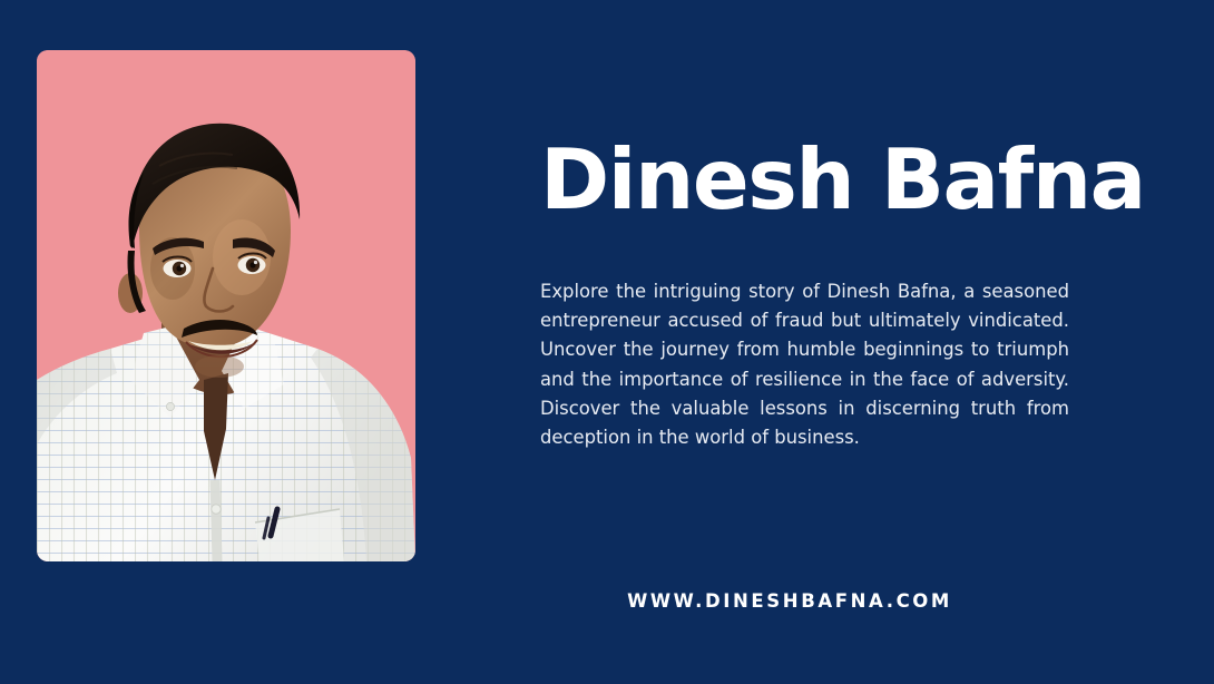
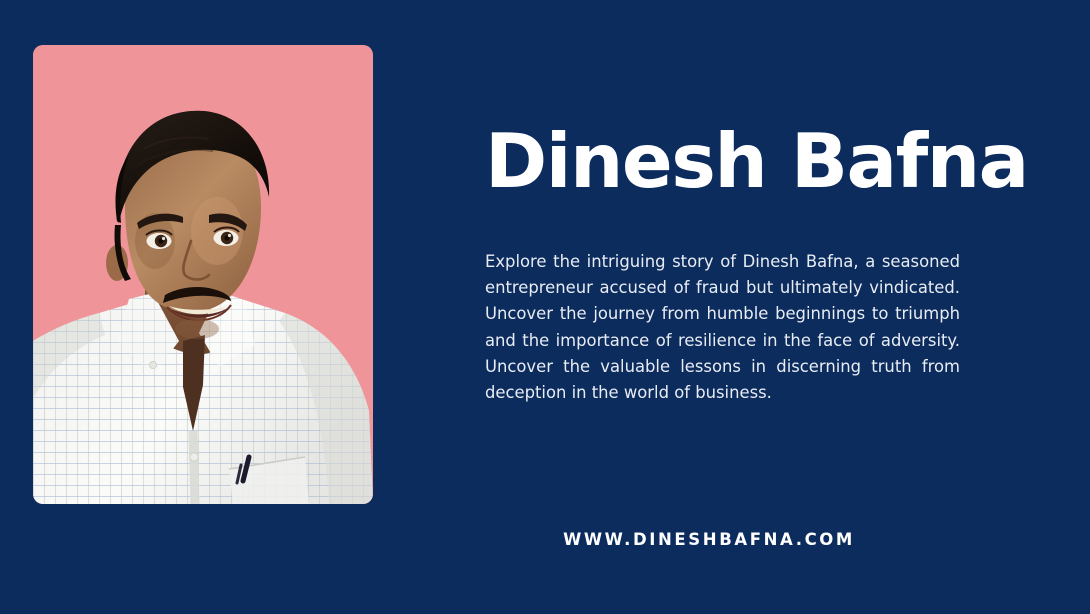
  Dinesh Bafna
- Explore the intriguing story of Dinesh Bafna, a seasoned entrepreneur accused of fraud but ultimately vindicated. Uncover the journey from humble beginnings to triumph and the importance of resilience in the face of adversity. Discover the valuable lessons in discerning truth from deception in the world of business.
+ Explore the intriguing story of Dinesh Bafna, a seasoned entrepreneur accused of fraud but ultimately vindicated. Uncover the journey from humble beginnings to triumph and the importance of resilience in the face of adversity. Uncover the valuable lessons in discerning truth from deception in the world of business.
  WWW.DINESHBAFNA.COM
